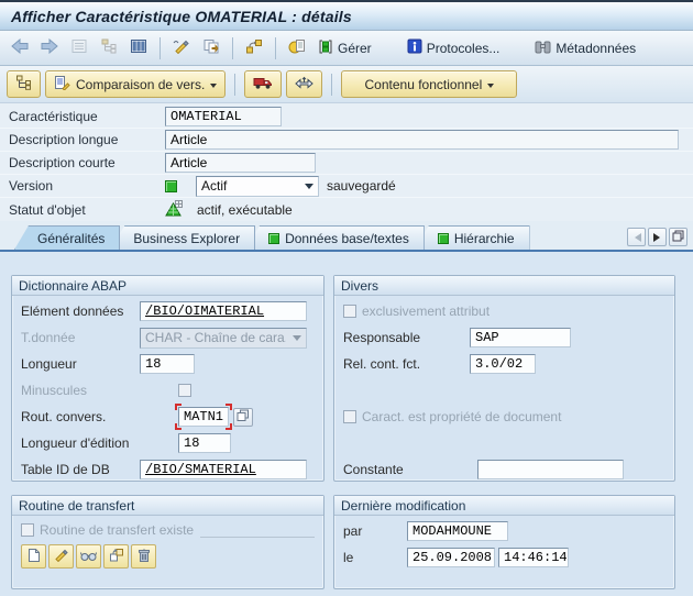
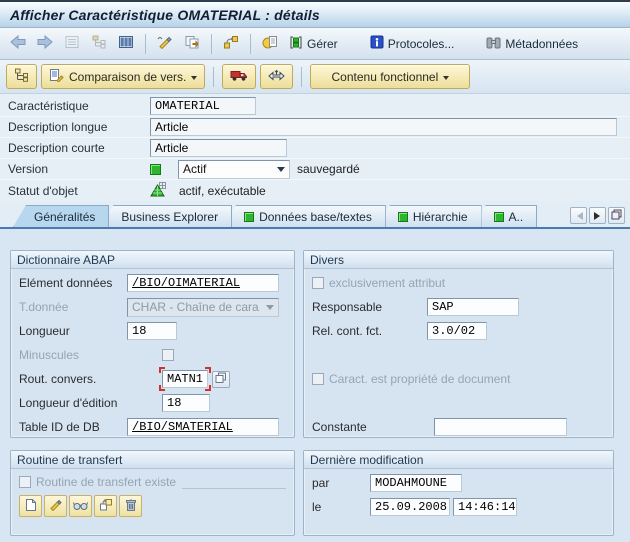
  Afficher Caractéristique OMATERIAL : détails
  Gérer
  Protocoles...
  Métadonnées
  Comparaison de vers.
  Contenu fonctionnel
  Caractéristique
  OMATERIAL
  Description longue
  Article
  Description courte
  Article
  Version
  Actif
  sauvegardé
  Statut d'objet
  actif, exécutable
  Généralités
  Business Explorer
  Données base/textes
  Hiérarchie
+ A..
  Dictionnaire ABAP
  Elément données
  /BIO/OIMATERIAL
  T.donnée
  CHAR - Chaîne de cara
  Longueur
  18
  Minuscules
  Rout. convers.
  Longueur d'édition
  18
  Table ID de DB
  /BIO/SMATERIAL
  Divers
  exclusivement attribut
  Responsable
  SAP
  Rel. cont. fct.
  3.0/02
  Caract. est propriété de document
  Constante
  Routine de transfert
  Routine de transfert existe
  Dernière modification
  par
  MODAHMOUNE
  le
  25.09.2008
  14:46:14
